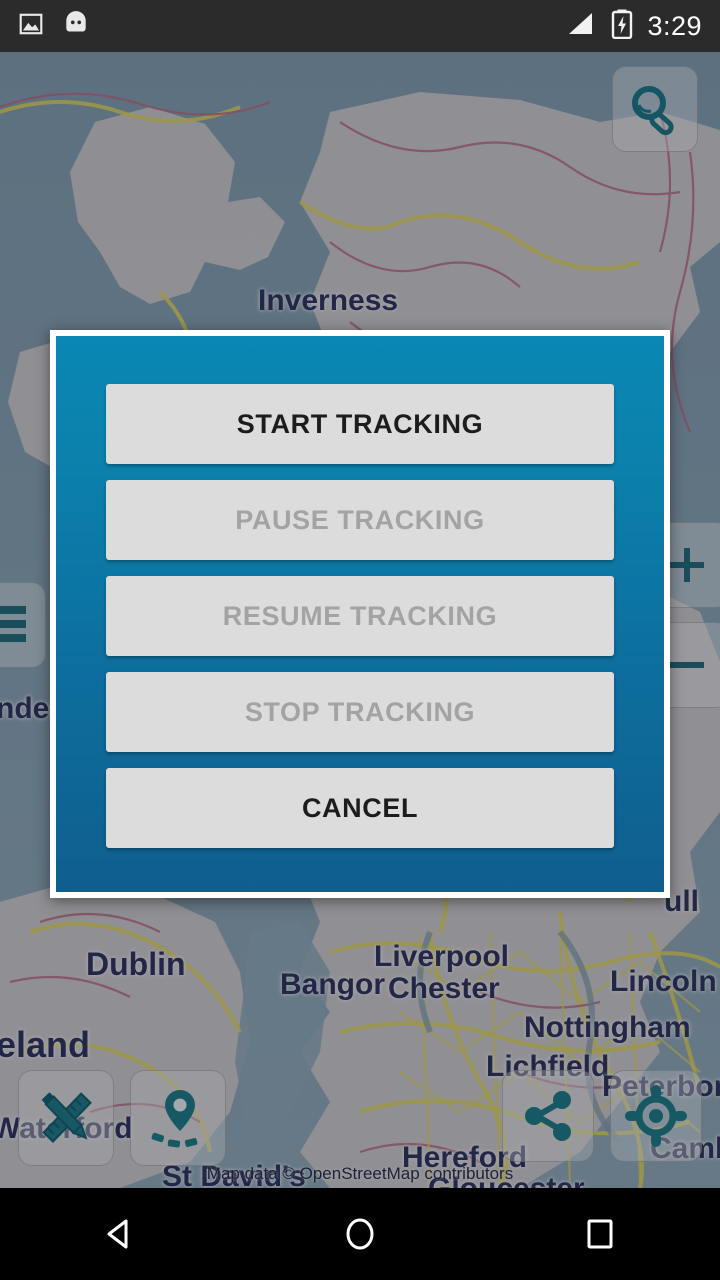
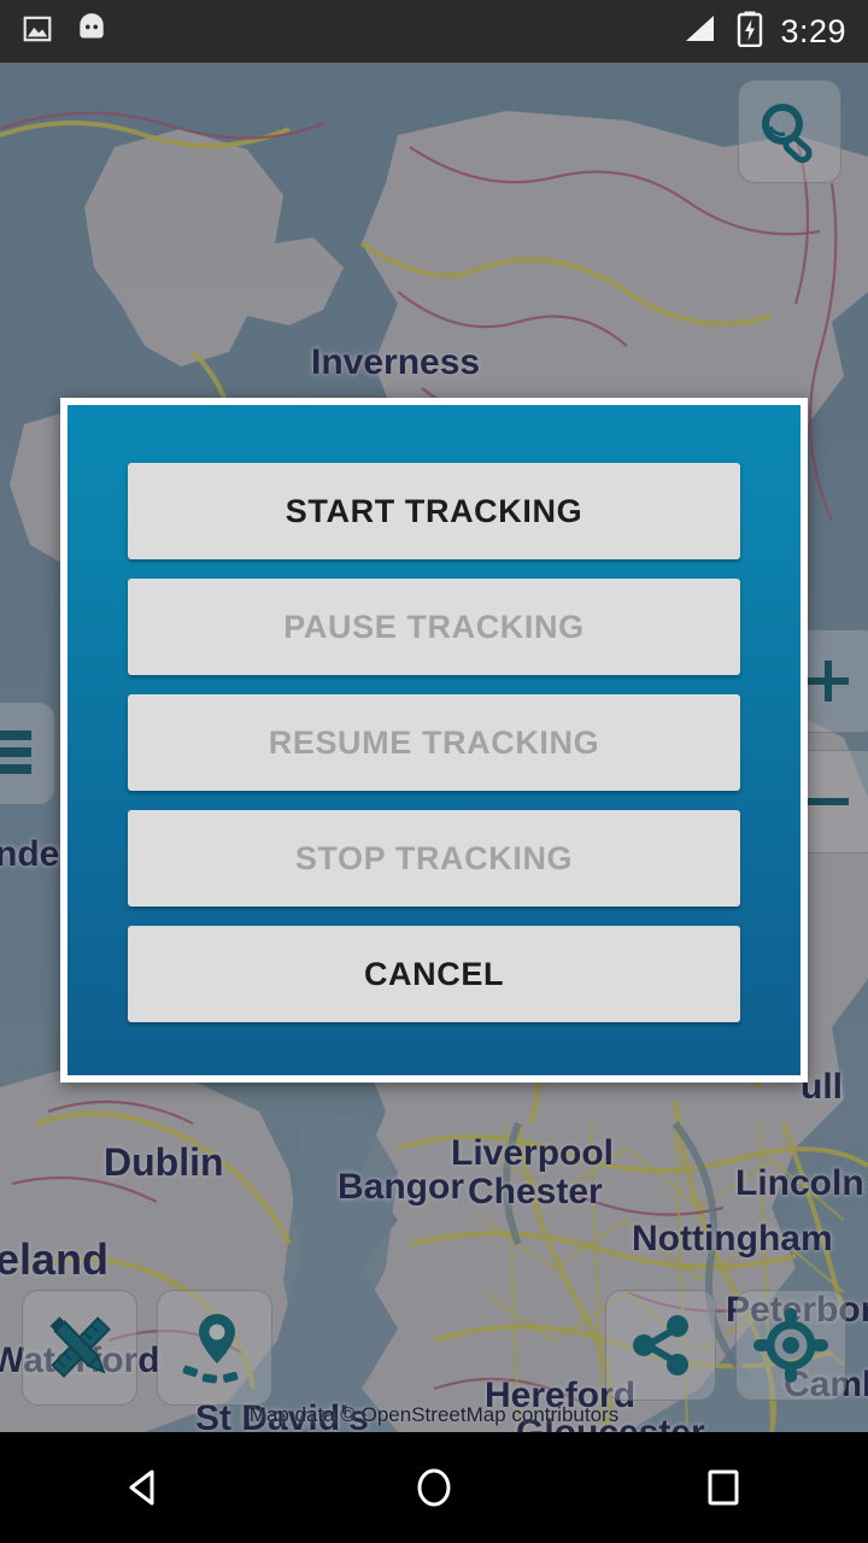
  3:29
  Inverness
  Dublin
  Bangor
  Liverpool
  Chester
  Lincoln
  Nottingham
- Lichfield
  eland
  St David's
  Hereford
  ull
  Cam
  nde
  Map data © OpenStreetMap contributors
  START TRACKING
  PAUSE TRACKING
  RESUME TRACKING
  STOP TRACKING
  CANCEL
